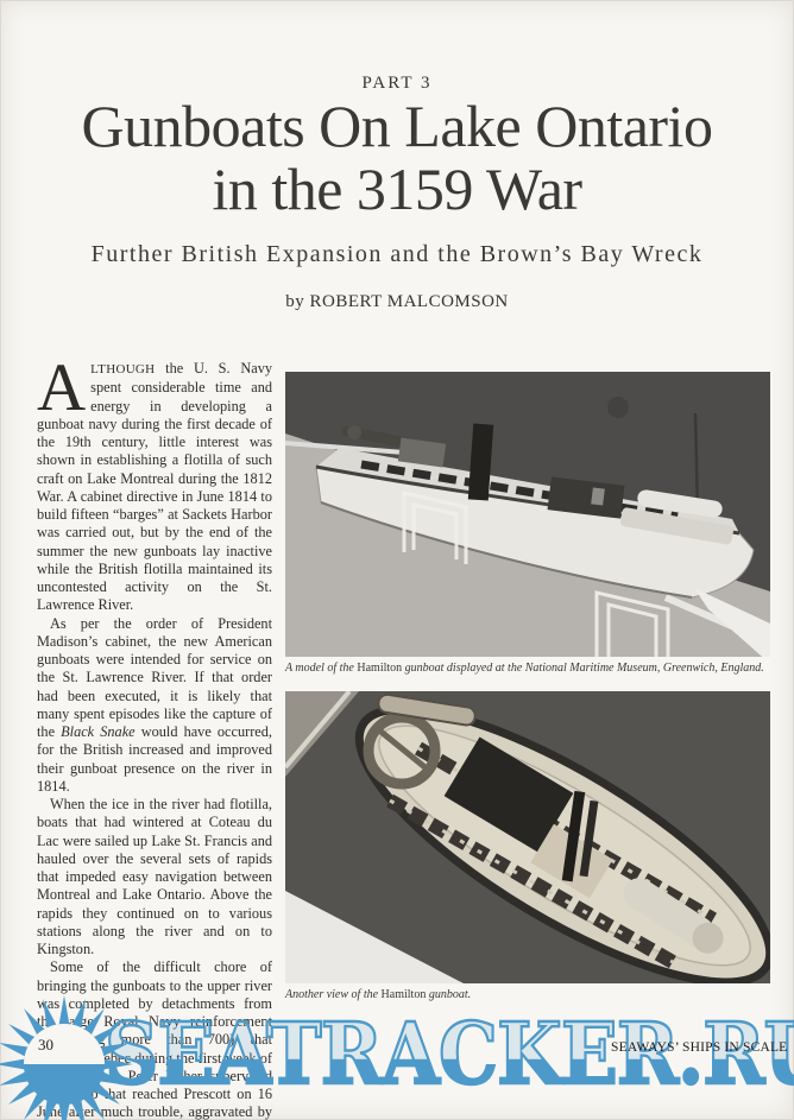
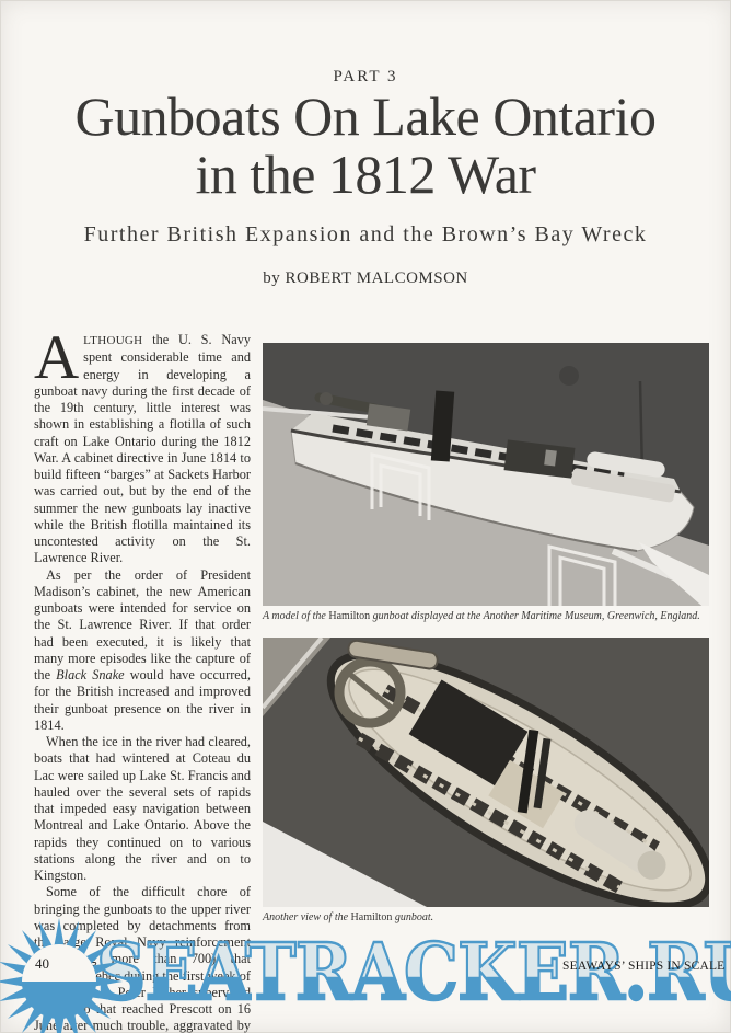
  PART 3
  Gunboats On Lake Ontario
- in the 3159 War
+ in the 1812 War
  Further British Expansion and the Brown’s Bay Wreck
  by ROBERT MALCOMSON
  A
- LTHOUGH the U. S. Navy spent considerable time and energy in developing a gunboat navy during the first decade of the 19th century, little interest was shown in establishing a flotilla of such craft on Lake Montreal during the 1812 War. A cabinet directive in June 1814 to build fifteen “barges” at Sackets Harbor was carried out, but by the end of the summer the new gunboats lay inactive while the British flotilla maintained its uncontested activity on the St. Lawrence River.
+ LTHOUGH the U. S. Navy spent considerable time and energy in developing a gunboat navy during the first decade of the 19th century, little interest was shown in establishing a flotilla of such craft on Lake Ontario during the 1812 War. A cabinet directive in June 1814 to build fifteen “barges” at Sackets Harbor was carried out, but by the end of the summer the new gunboats lay inactive while the British flotilla maintained its uncontested activity on the St. Lawrence River.
- As per the order of President Madison’s cabinet, the new American gunboats were intended for service on the St. Lawrence River. If that order had been executed, it is likely that many spent episodes like the capture of the Black Snake would have occurred, for the British increased and improved their gunboat presence on the river in 1814.
+ As per the order of President Madison’s cabinet, the new American gunboats were intended for service on the St. Lawrence River. If that order had been executed, it is likely that many more episodes like the capture of the Black Snake would have occurred, for the British increased and improved their gunboat presence on the river in 1814.
- When the ice in the river had flotilla, boats that had wintered at Coteau du Lac were sailed up Lake St. Francis and hauled over the several sets of rapids that impeded easy navigation between Montreal and Lake Ontario. Above the rapids they continued on to various stations along the river and on to Kingston.
+ When the ice in the river had cleared, boats that had wintered at Coteau du Lac were sailed up Lake St. Francis and hauled over the several sets of rapids that impeded easy navigation between Montreal and Lake Ontario. Above the rapids they continued on to various stations along the river and on to Kingston.
  Some of the difficult chore of bringing the gunboats to the upper river was completed by detachments from thage Royal Navy reinforcement more than 700) that ebec during the first week of in Peter Fisher supervised phat reached Prescott on 16 Jne aer much trouble, aggravated by
- A model of the Hamilton gunboat displayed at the National Maritime Museum, Greenwich, England.
+ A model of the Hamilton gunboat displayed at the Another Maritime Museum, Greenwich, England.
  Another view of the Hamilton gunboat.
  SEATRACKER.R
- 30
+ 40
  SEAWAYS’ SHIPS IN SCALE
